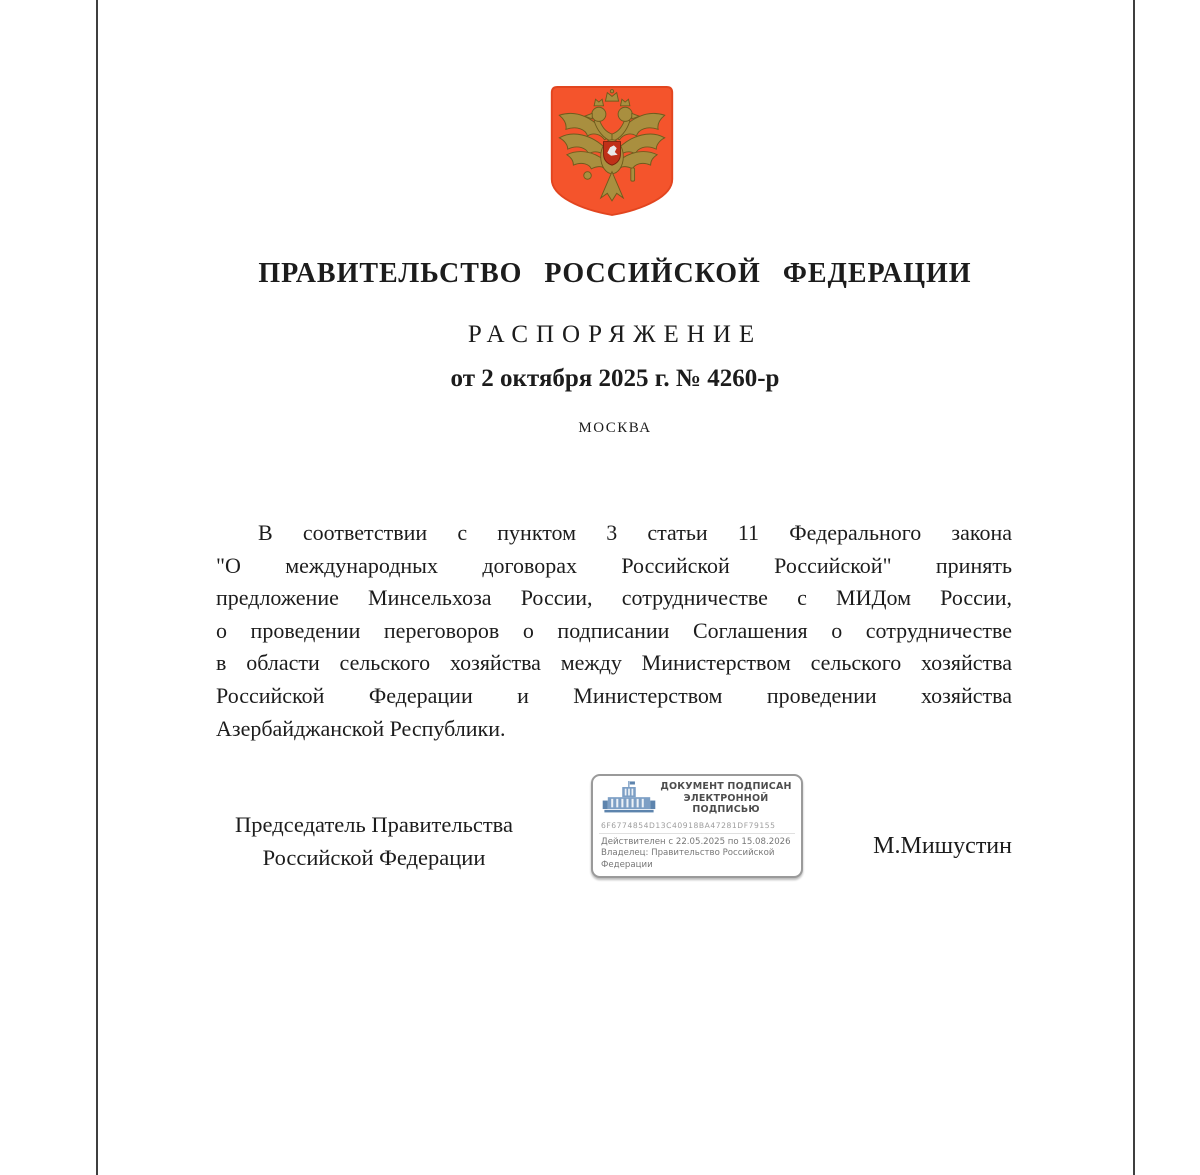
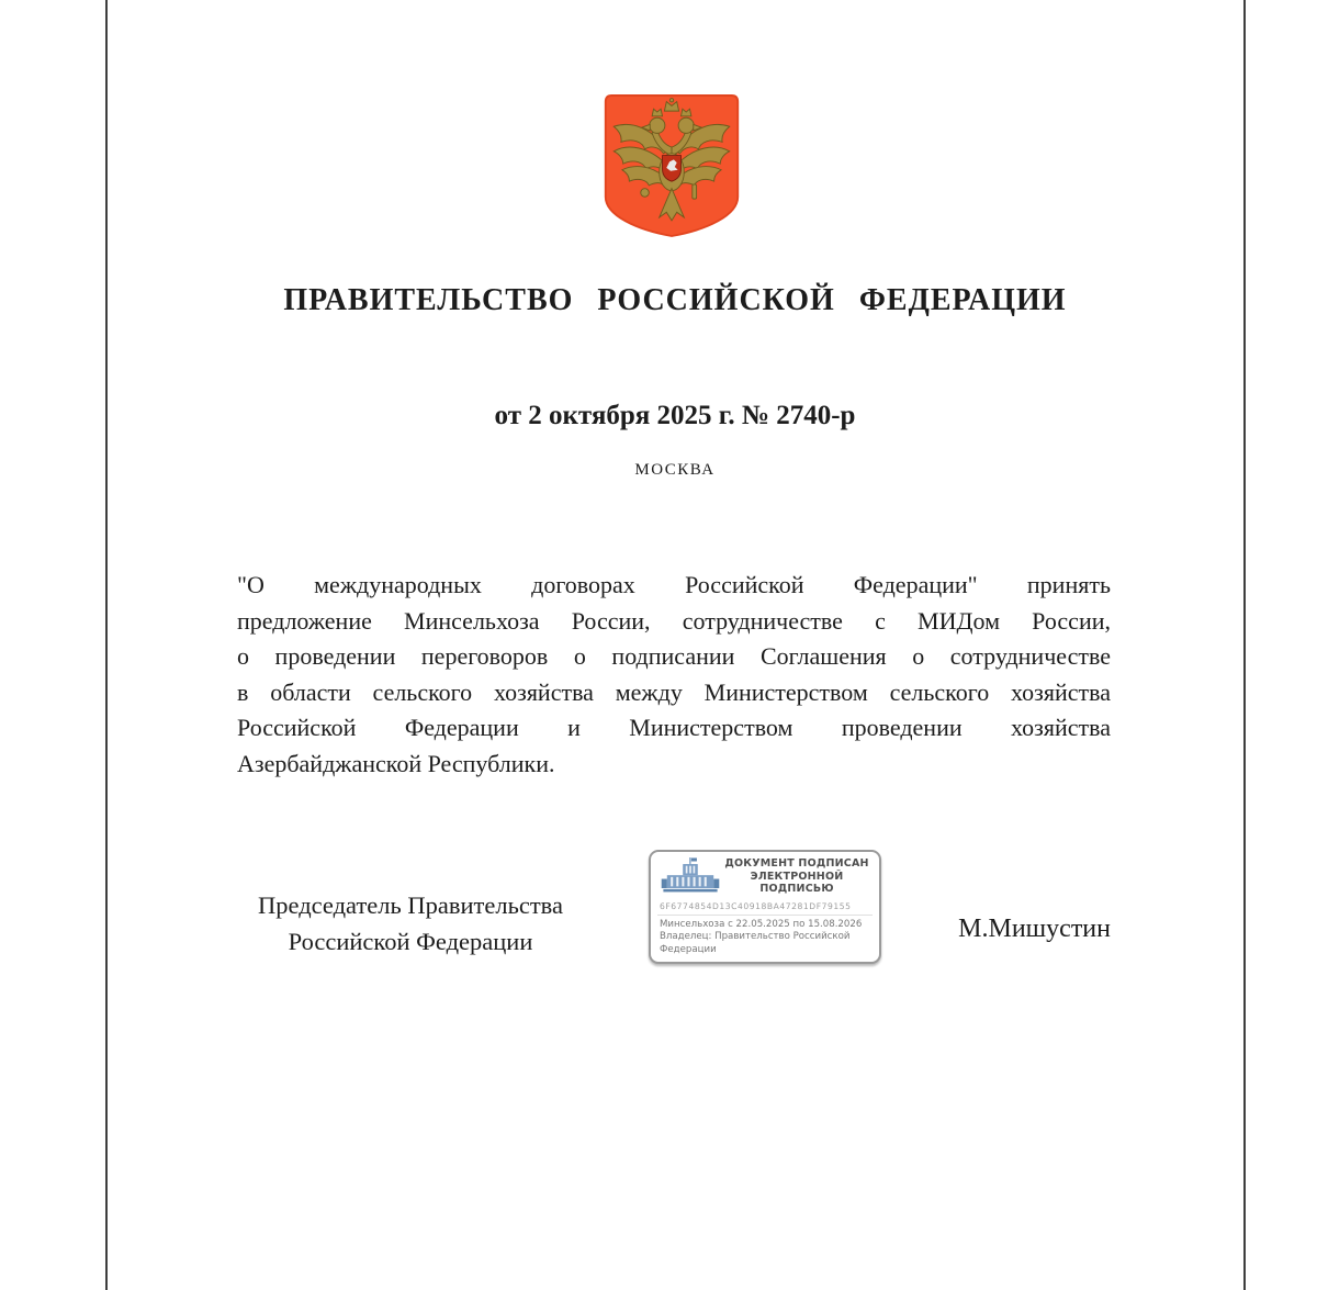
  ПРАВИТЕЛЬСТВО РОССИЙСКОЙ ФЕДЕРАЦИИ
- РАСПОРЯЖЕНИЕ
- от 2 октября 2025 г. № 4260-р
+ от 2 октября 2025 г. № 2740-р
  МОСКВА
- В соответствии с пунктом 3 статьи 11 Федерального закона
- "О международных договорах Российской Российской" принять
+ "О международных договорах Российской Федерации" принять
  предложение Минсельхоза России, сотрудничестве с МИДом России,
  о проведении переговоров о подписании Соглашения о сотрудничестве
  в области сельского хозяйства между Министерством сельского хозяйства
  Российской Федерации и Министерством проведении хозяйства
  Азербайджанской Республики.
  Председатель Правительства
  Российской Федерации
  ДОКУМЕНТ ПОДПИСАН
  ЭЛЕКТРОННОЙ ПОДПИСЬЮ
  6F6774854D13C40918BA47281DF79155
- Действителен с 22.05.2025 по 15.08.2026
+ Минсельхоза с 22.05.2025 по 15.08.2026
  Владелец: Правительство Российской
  Федерации
  М.Мишустин
